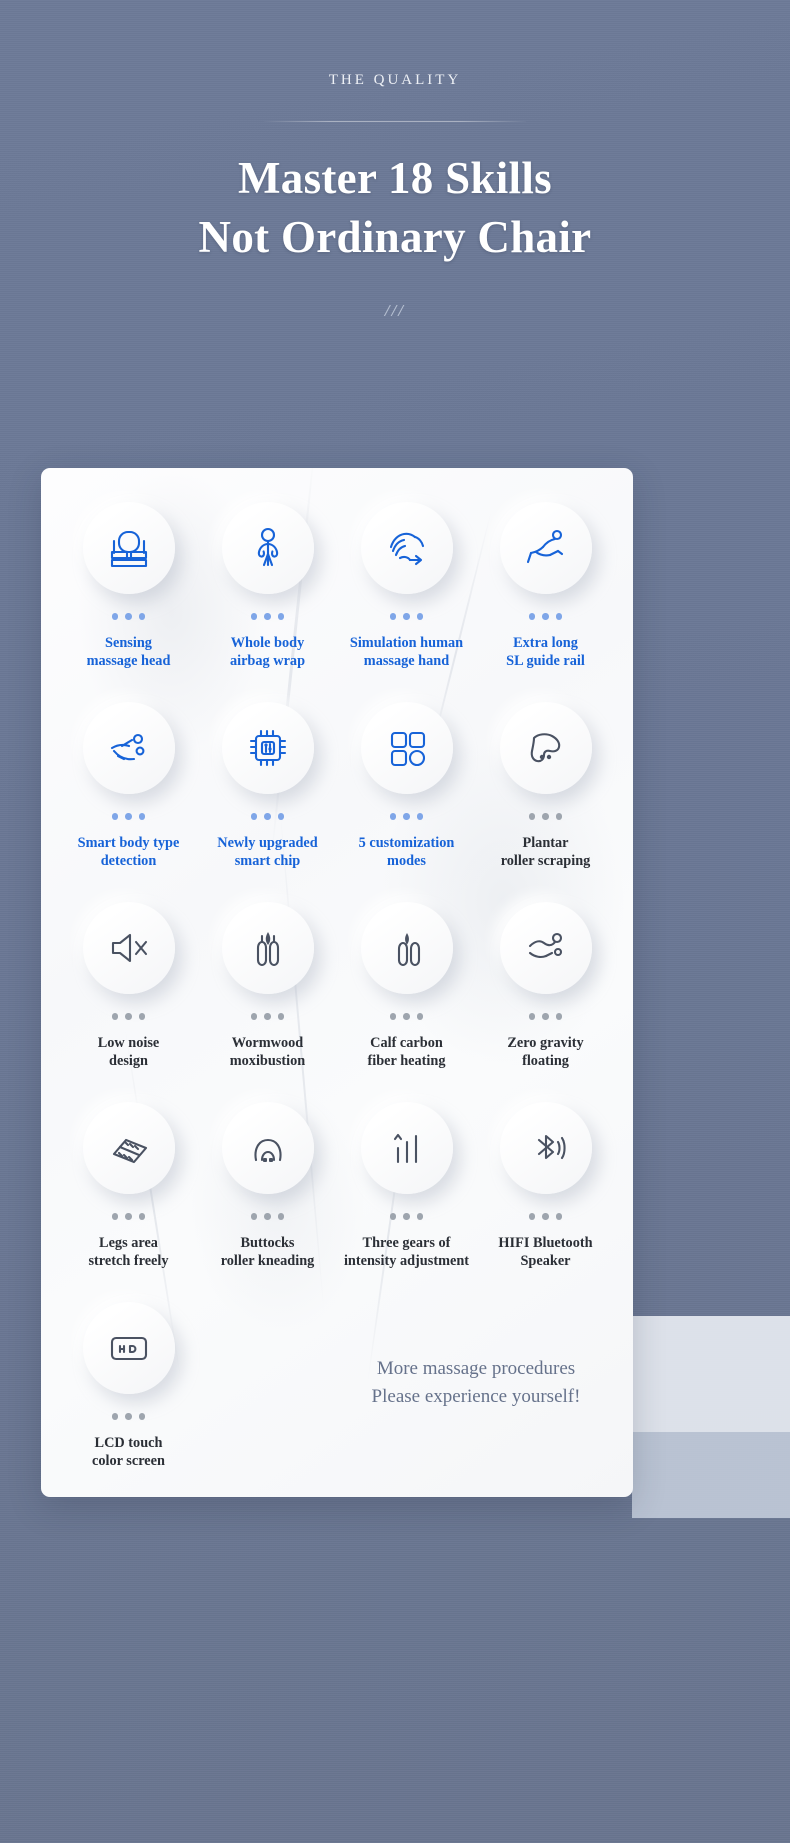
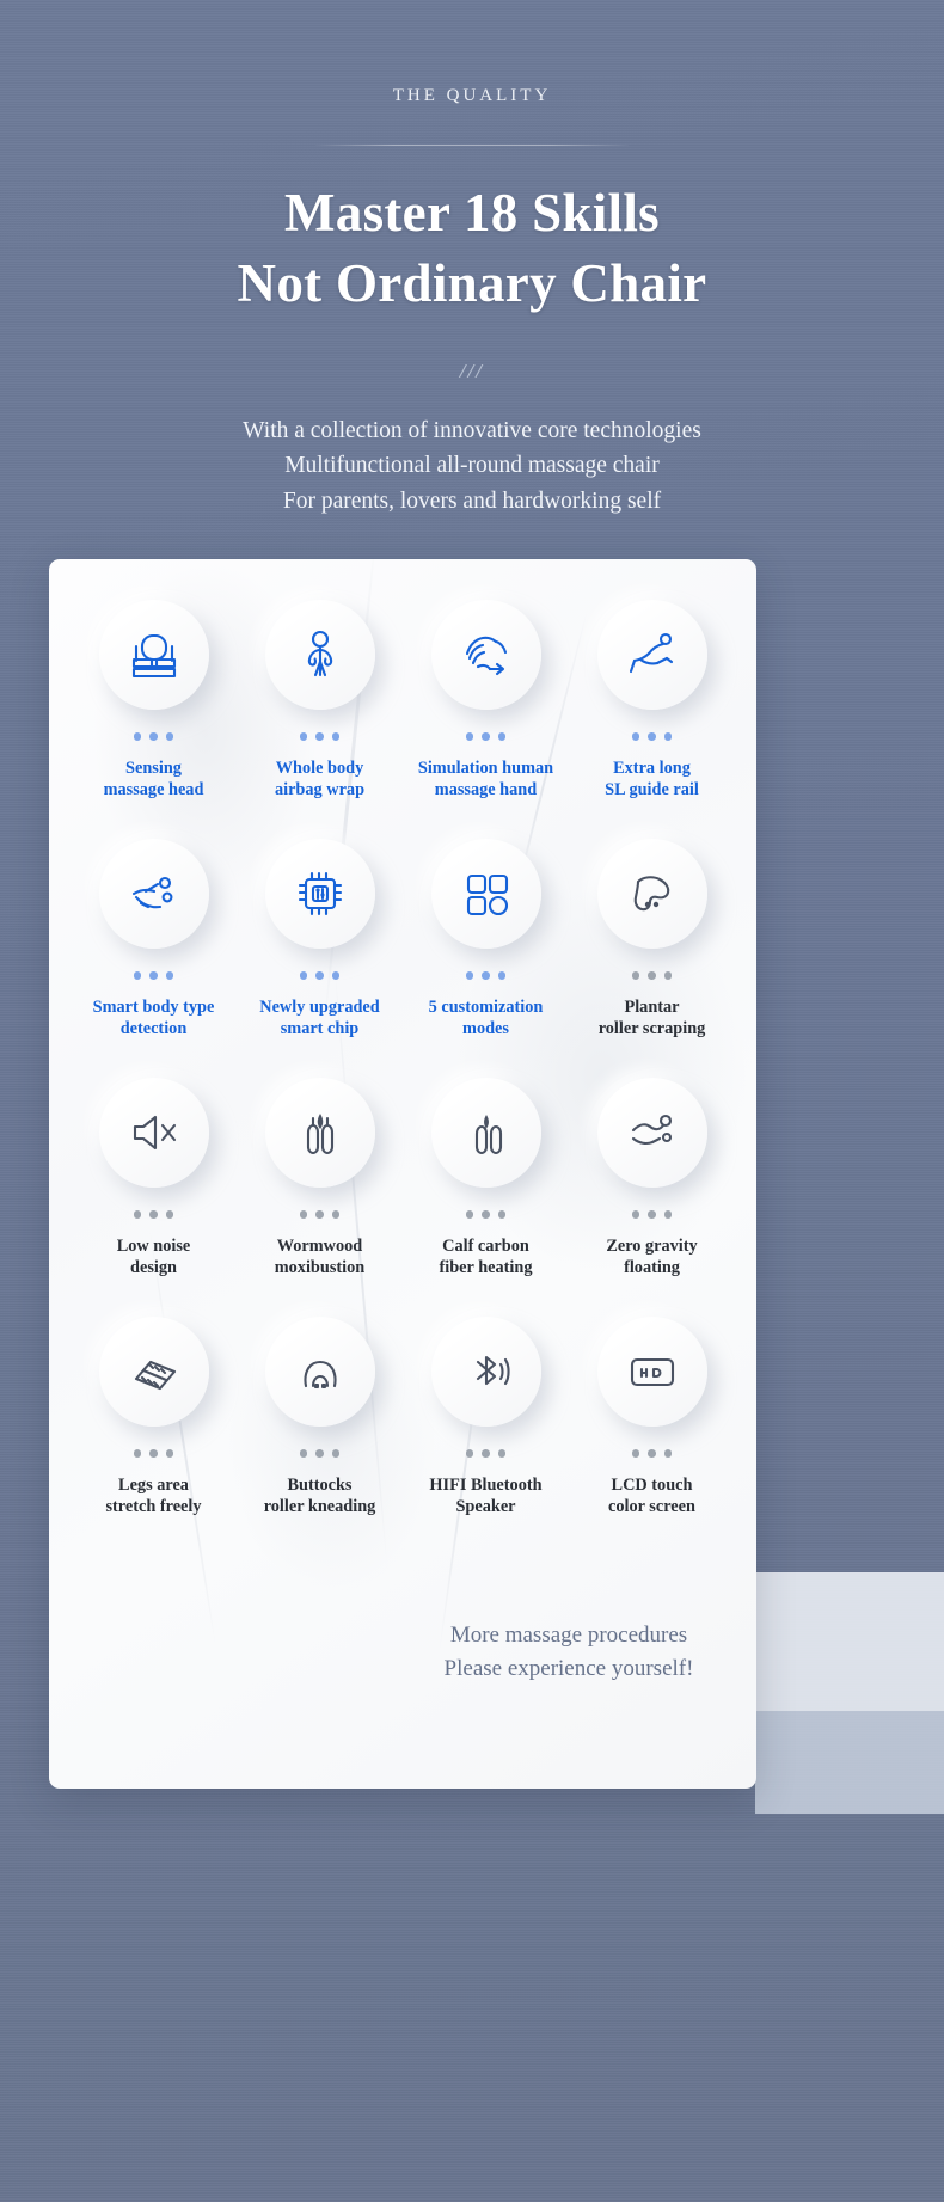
  THE QUALITY
  Master 18 Skills
  Not Ordinary Chair
  ///
+ With a collection of innovative core technologies
+ Multifunctional all-round massage chair
+ For parents, lovers and hardworking self
  Sensing
  massage head
  Whole body
  airbag wrap
  Simulation human
  massage hand
  Extra long
  SL guide rail
  Smart body type
  detection
  Newly upgraded
  smart chip
  5 customization
  modes
  Plantar
  roller scraping
  Low noise
  design
  Wormwood
  moxibustion
  Calf carbon
  fiber heating
  Zero gravity
  floating
  Legs area
  stretch freely
  Buttocks
  roller kneading
- Three gears of
- intensity adjustment
  HIFI Bluetooth
  Speaker
  LCD touch
  color screen
  More massage procedures
  Please experience yourself!
